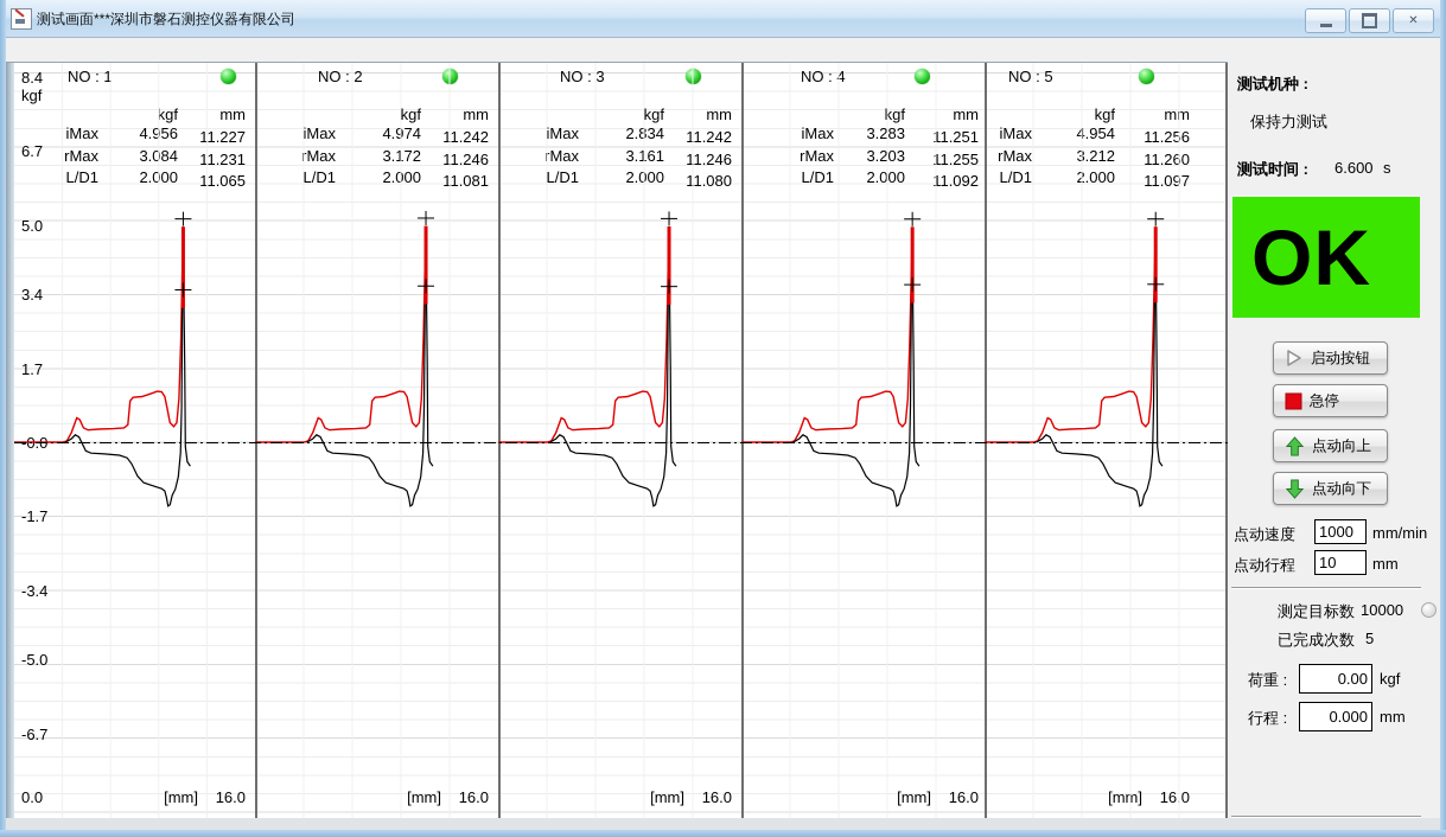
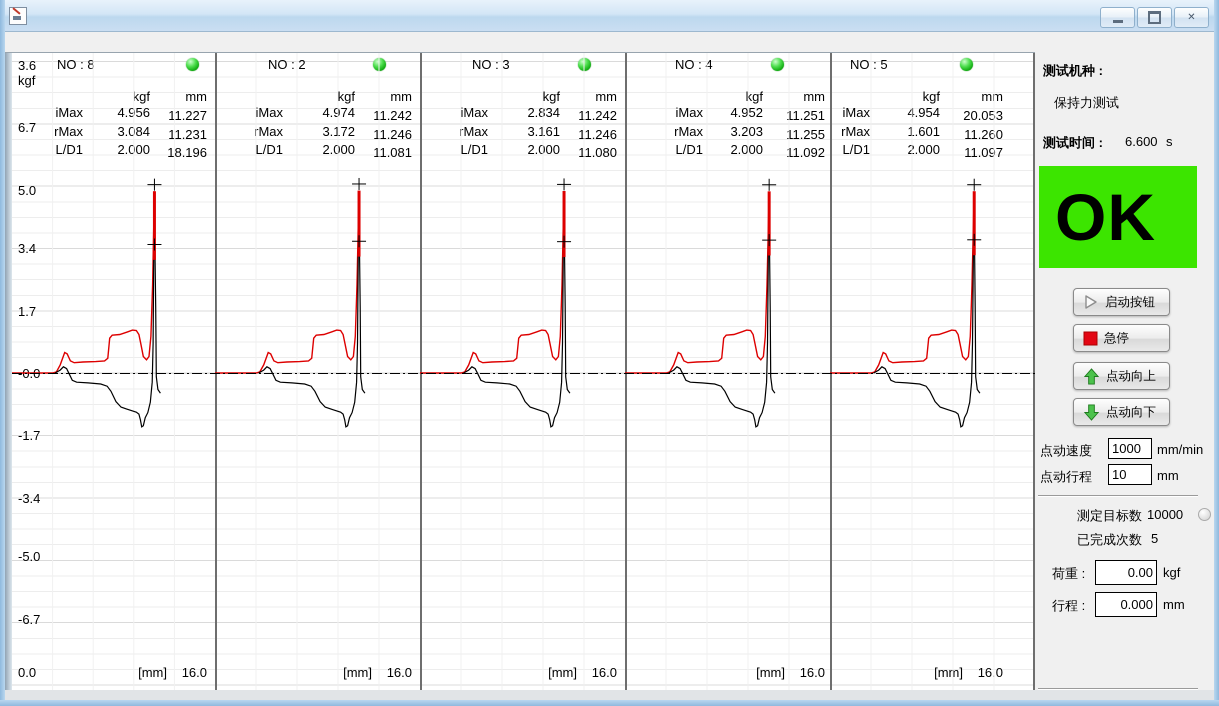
- 测试画面***深圳市磐石测控仪器有限公司
  ✕
- 8.4
+ 3.6
  kgf
  6.7
  5.0
  3.4
  1.7
  -1.7
  -3.4
  -5.0
  -6.7
  0.0
- NO : 1
+ NO : 8
  kgf
  mm
  iMax
  4.956
  11.227
  rMax
  3.084
  11.231
  L/D1
  2.000
- 11.065
+ 18.196
  [mm]
  16.0
  NO : 2
  kgf
  mm
  iMax
  4.974
  11.242
  Max
  3.172
  11.246
  L/D1
  2.000
  11.081
  [mm]
  16.0
  NO : 3
  kgf
  mm
  iMax
  2.834
  11.242
  Max
  3.161
  11.246
  L/D1
  2.000
  11.080
  [mm]
  16.0
  NO : 4
  kgf
  mm
  iMax
- 3.283
+ 4.952
  1.251
  rMax
  3.203
  1.255
  L/D1
  2.000
  1.092
  [mm]
  16.0
  NO : 5
  kgf
  mm
  iMax
  4.954
- 11.256
+ 20.053
  rMax
- 3.212
+ 1.601
  11.260
  L/D1
  2.000
  11.097
  [mm]
  160
  测试机种 :
  保持力测试
  测试时间 :
  6.600
  s
  OK
  启动按钮
  急停
  点动向上
  点动向下
  点动速度
  1000
  mm/min
  点动行程
  10
  mm
  测定目标数
  10000
  已完成次数
  5
  荷重 :
  0.00
  kgf
  行程 :
  0.000
  mm
